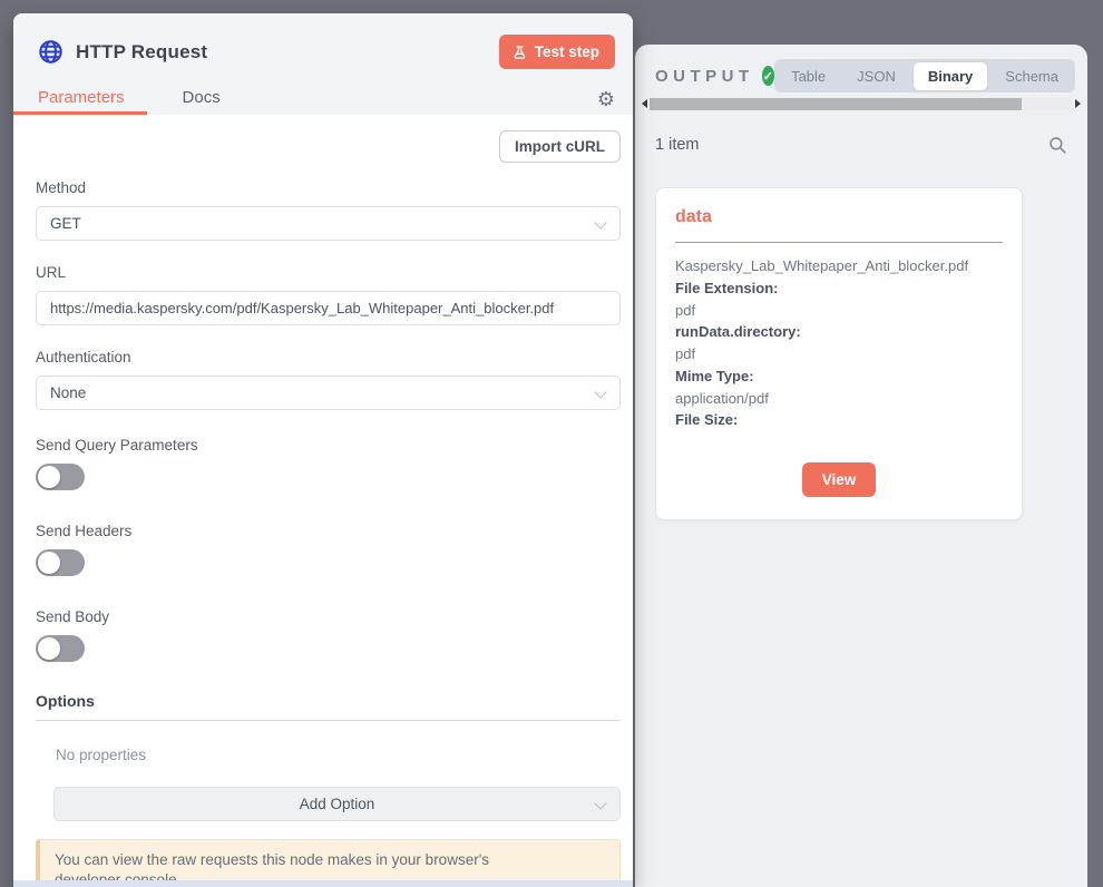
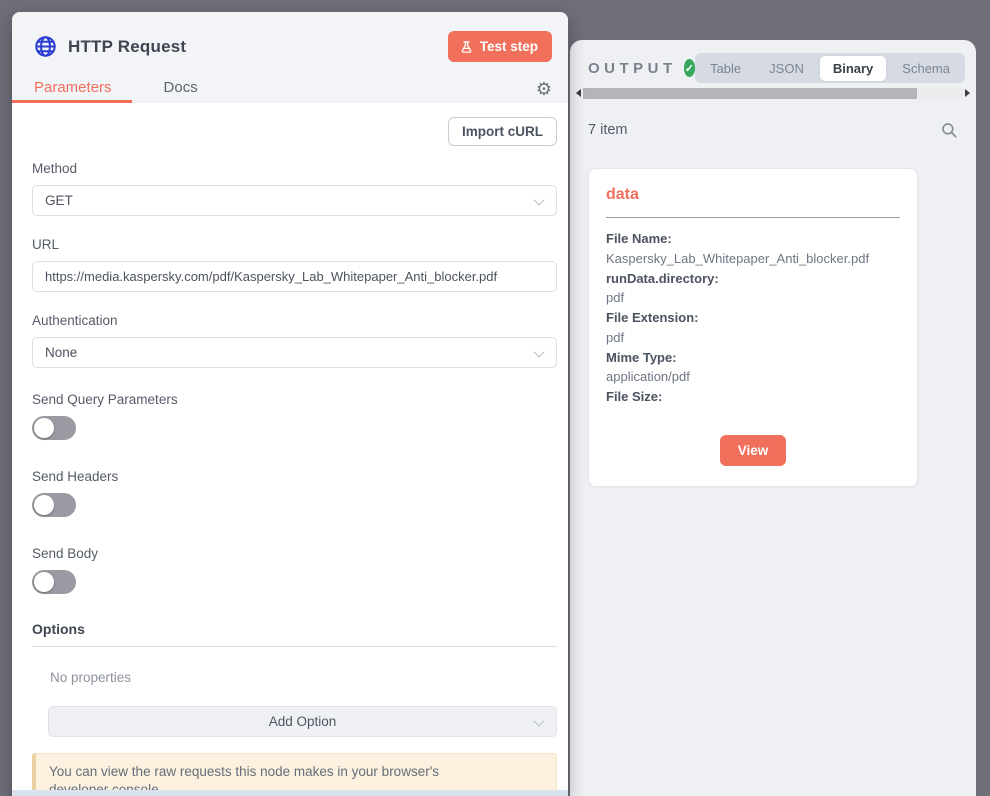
  HTTP Request
  Test step
  Parameters
  Docs
  ⚙
  Import cURL
  Method
  GET
  URL
  https://media.kaspersky.com/pdf/Kaspersky_Lab_Whitepaper_Anti_blocker.pdf
  Authentication
  None
  Send Query Parameters
  Send Headers
  Send Body
  Options
  No properties
  Add Option
  You can view the raw requests this node makes in your browser's
  OUTPUT
  ✓
  Table
  JSON
  Binary
  Schema
- 1 item
+ 7 item
  data
+ File Name:
  Kaspersky_Lab_Whitepaper_Anti_blocker.pdf
- File Extension:
+ runData.directory:
  pdf
- runData.directory:
+ File Extension:
  pdf
  Mime Type:
  application/pdf
  File Size:
  View
